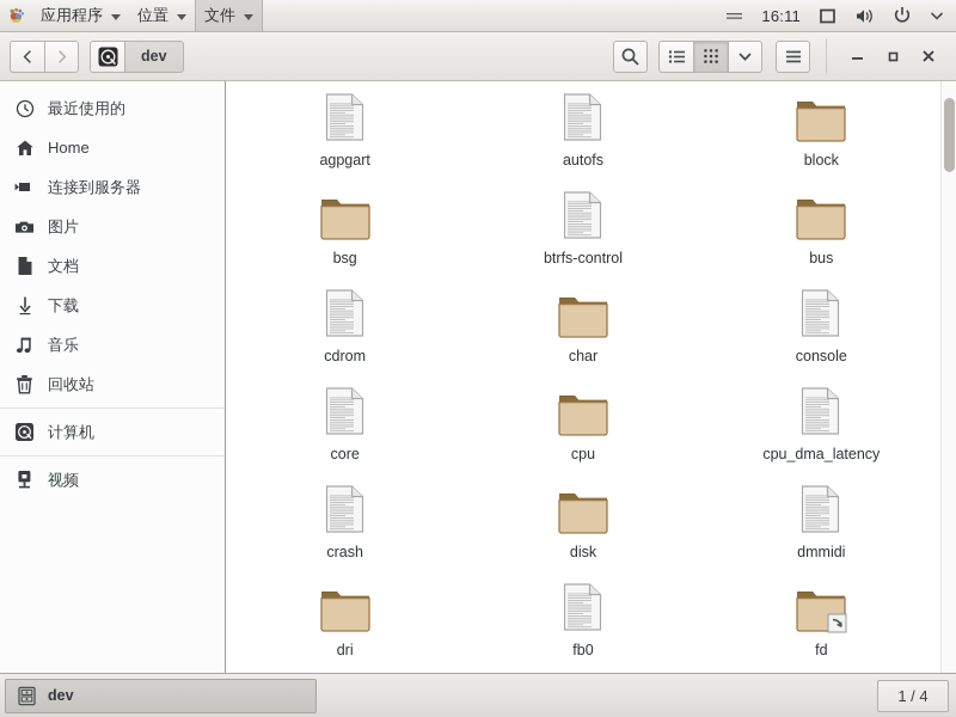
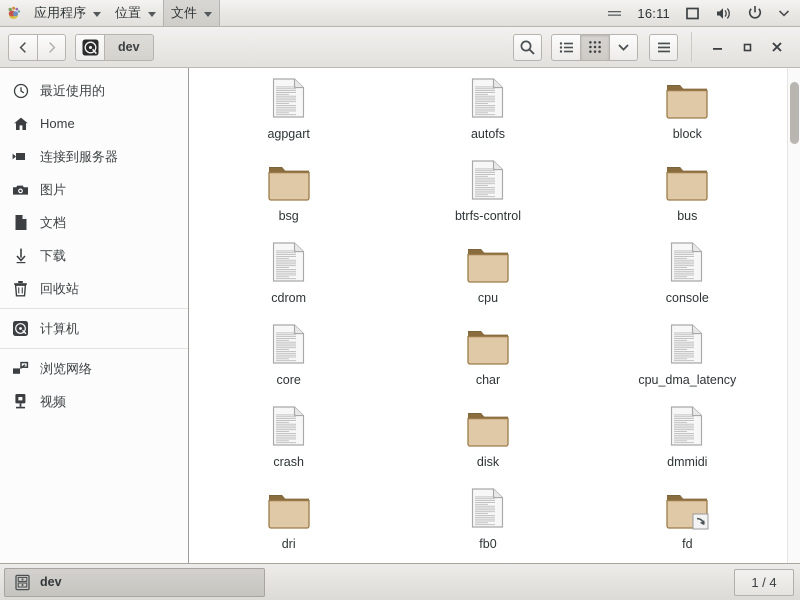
  应用程序
  位置
  文件
  16:11
  dev
  最近使用的
  Home
  连接到服务器
  图片
  文档
  下载
- 音乐
  回收站
  计算机
+ 浏览网络
  视频
  agpgart
  autofs
  block
  bsg
  btrfs-control
  bus
  cdrom
- char
+ cpu
  console
  core
- cpu
+ char
  cpu_dma_latency
  crash
  disk
  dmmidi
  dri
  fb0
  fd
  dev
  1 / 4
